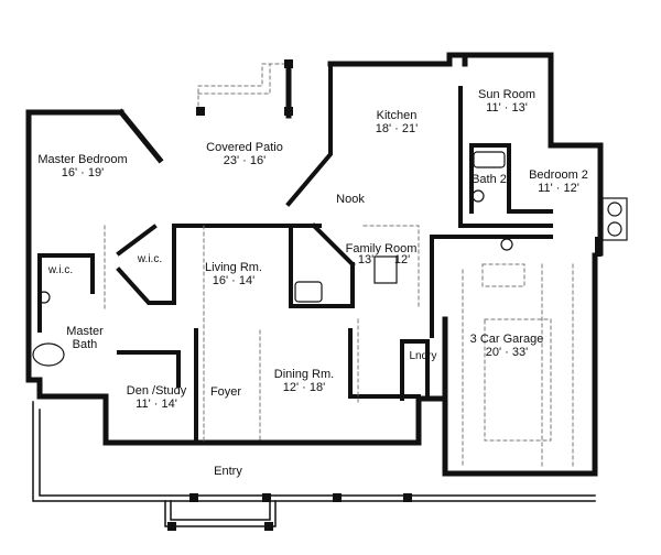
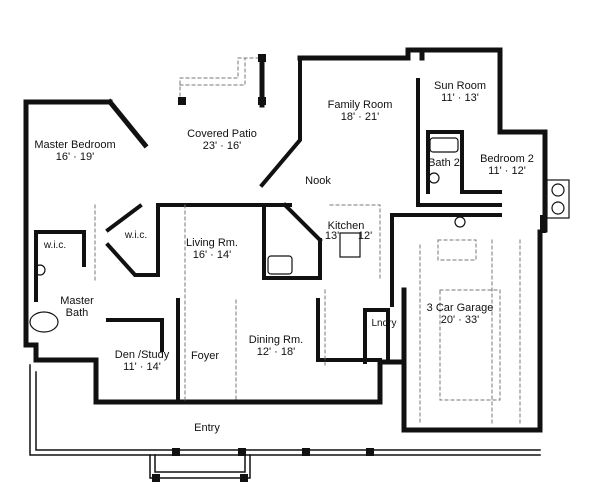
  Master Bedroom
  16' · 19'
  Covered Patio
  23' · 16'
- Kitchen
+ Family Room
  18' · 21'
  Sun Room
  11' · 13'
  Bath 2
  Bedroom 2
  11' · 12'
  Nook
- Family Room
+ Kitchen
  13'
  12'
  w.i.c.
  w.i.c.
  Living Rm.
  16' · 14'
  Master
  Bath
  Den /Study
  11' · 14'
  Foyer
  Dining Rm.
  12' · 18'
  Lndry
  3 Car Garage
  20' · 33'
  Entry
